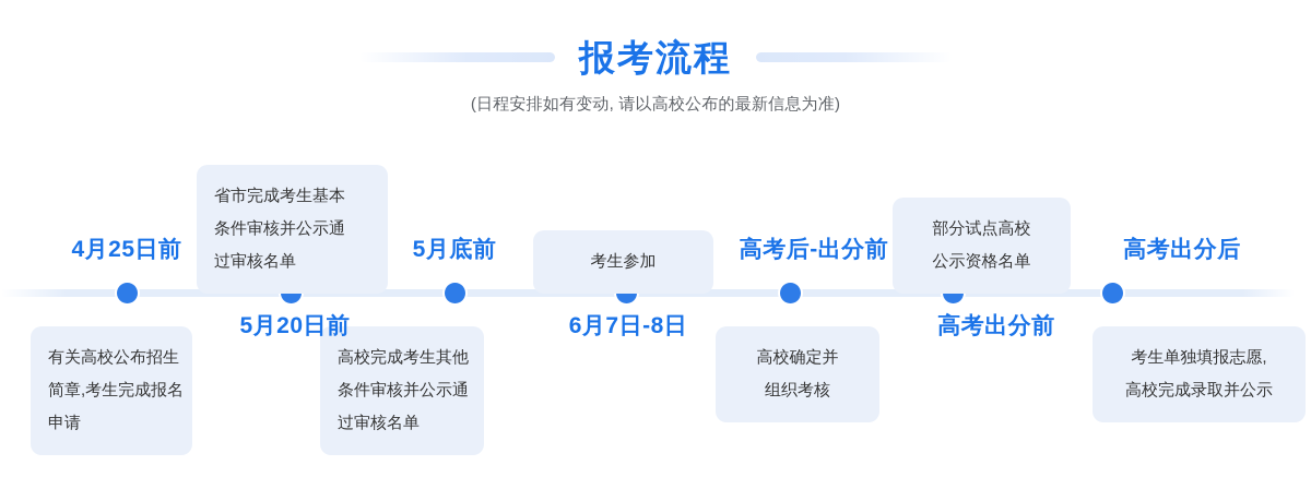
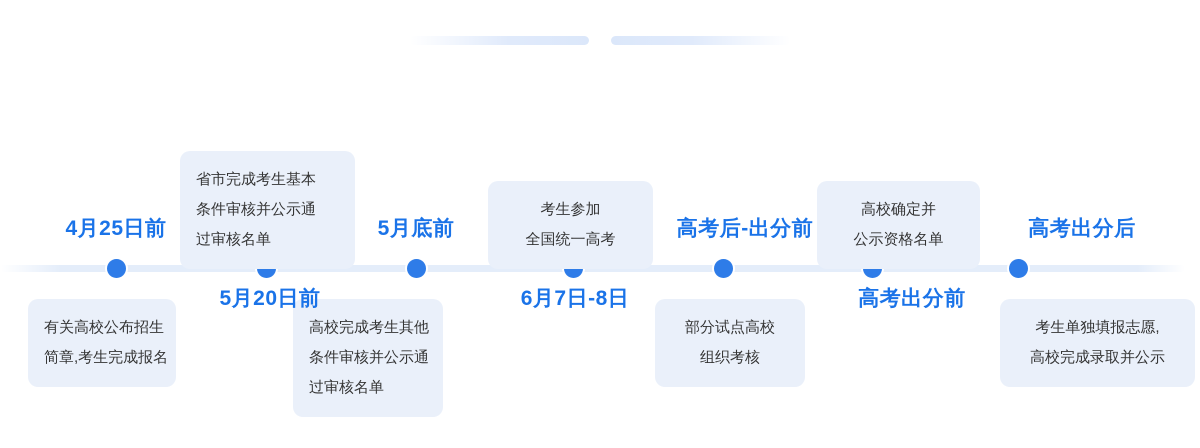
- 报考流程
- (日程安排如有变动, 请以高校公布的最新信息为准)
  有关高校公布招生
  简章,考生完成报名
- 申请
  省市完成考生基本
  条件审核并公示通
  过审核名单
  高校完成考生其他
  条件审核并公示通
  过审核名单
  考生参加
+ 全国统一高考
- 高校确定并
+ 部分试点高校
  组织考核
- 部分试点高校
+ 高校确定并
  公示资格名单
  考生单独填报志愿,
  高校完成录取并公示
  4月25日前
  5月20日前
  5月底前
  6月7日-8日
  高考后-出分前
  高考出分前
  高考出分后
